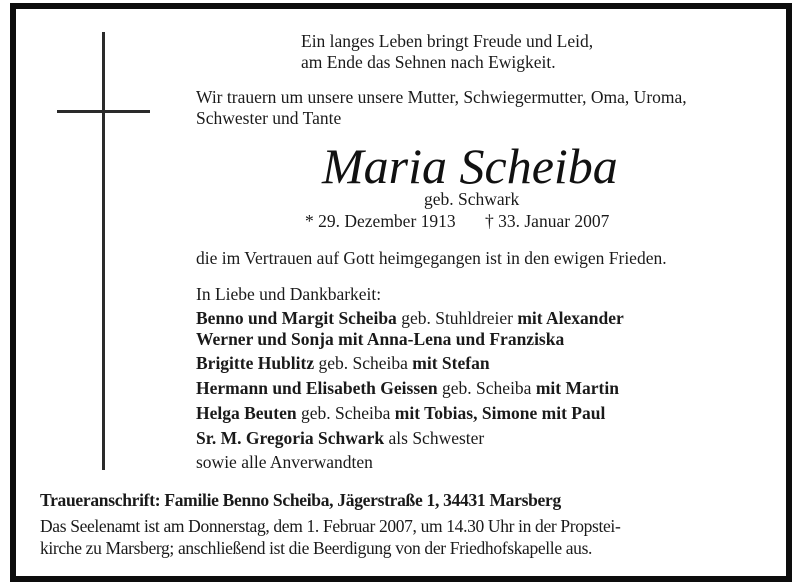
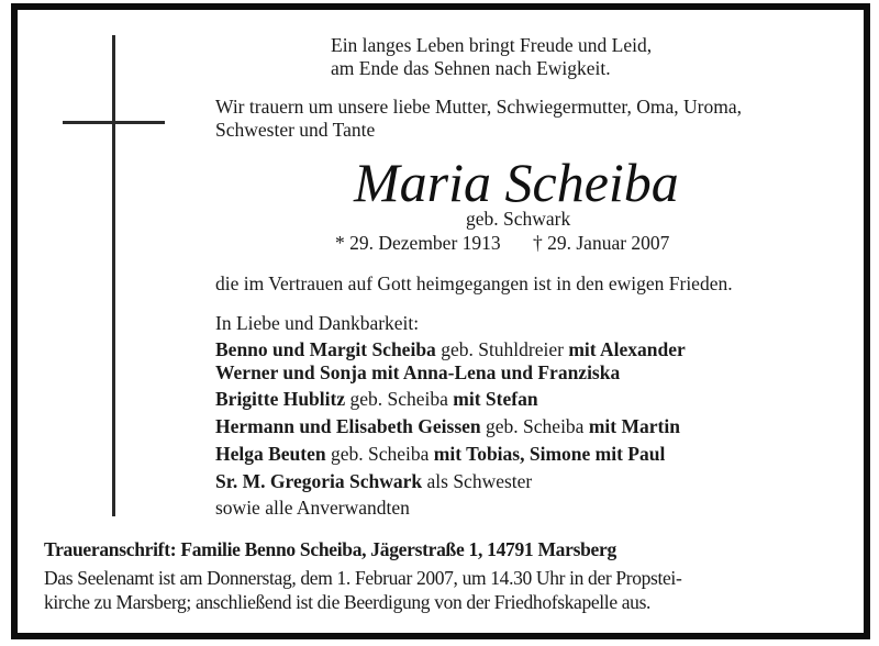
  Ein langes Leben bringt Freude und Leid,
  am Ende das Sehnen nach Ewigkeit.
- Wir trauern um unsere unsere Mutter, Schwiegermutter, Oma, Uroma,
+ Wir trauern um unsere liebe Mutter, Schwiegermutter, Oma, Uroma,
  Schwester und Tante
  Maria Scheiba
  geb. Schwark
  * 29. Dezember 1913
- † 33. Januar 2007
+ † 29. Januar 2007
  die im Vertrauen auf Gott heimgegangen ist in den ewigen Frieden.
  In Liebe und Dankbarkeit:
  Benno und Margit Scheiba geb. Stuhldreier mit Alexander
  Werner und Sonja mit Anna-Lena und Franziska
  Brigitte Hublitz geb. Scheiba mit Stefan
  Hermann und Elisabeth Geissen geb. Scheiba mit Martin
  Helga Beuten geb. Scheiba mit Tobias, Simone mit Paul
  Sr. M. Gregoria Schwark als Schwester
  sowie alle Anverwandten
- Traueranschrift: Familie Benno Scheiba, Jägerstraße 1, 34431 Marsberg
+ Traueranschrift: Familie Benno Scheiba, Jägerstraße 1, 14791 Marsberg
  Das Seelenamt ist am Donnerstag, dem 1. Februar 2007, um 14.30 Uhr in der Propstei-
  kirche zu Marsberg; anschließend ist die Beerdigung von der Friedhofskapelle aus.
